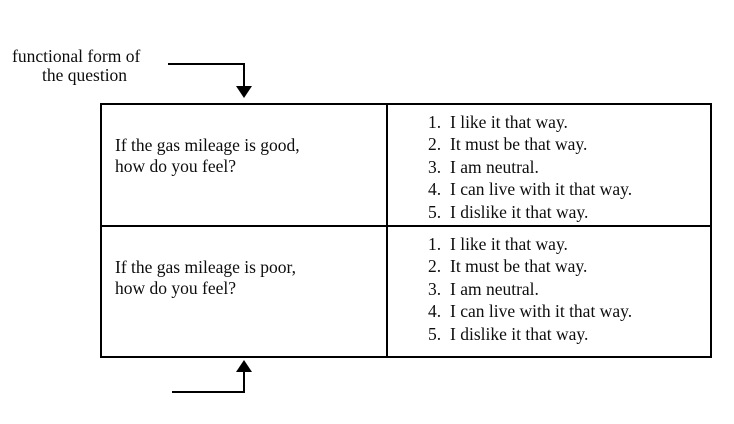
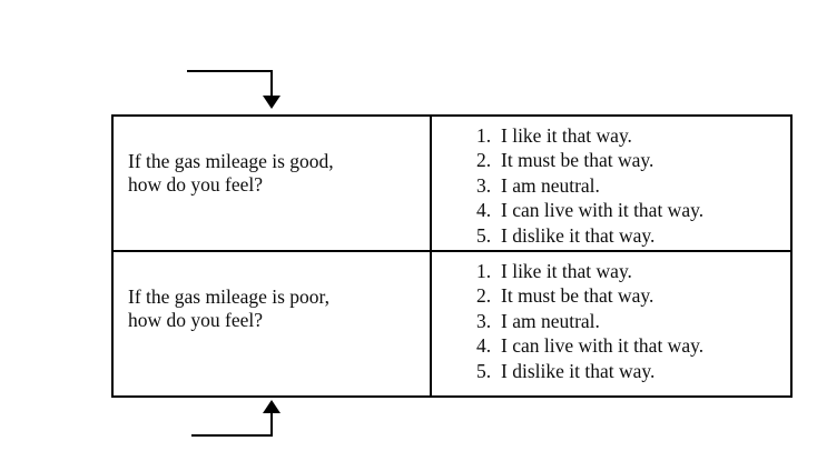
- functional form of
- the question
  If the gas mileage is good,
  how do you feel?
  1.
  I like it that way.
  2.
  It must be that way.
  3.
  I am neutral.
  4.
  I can live with it that way.
  5.
  I dislike it that way.
  If the gas mileage is poor,
  how do you feel?
  1.
  I like it that way.
  2.
  It must be that way.
  3.
  I am neutral.
  4.
  I can live with it that way.
  5.
  I dislike it that way.
